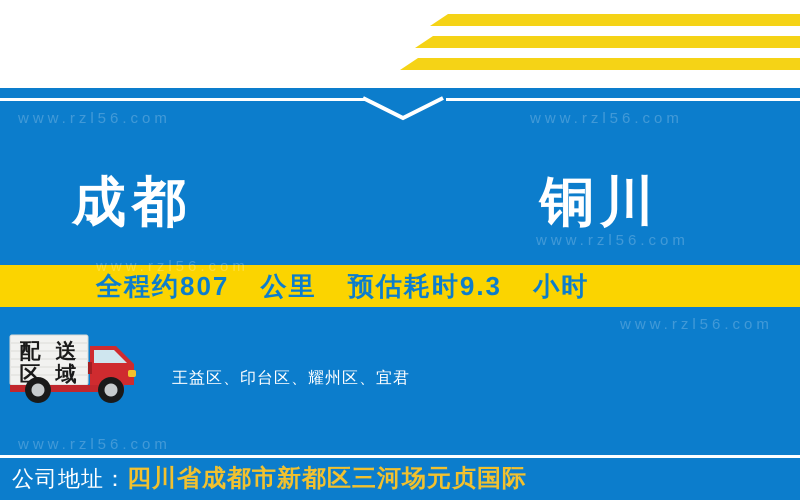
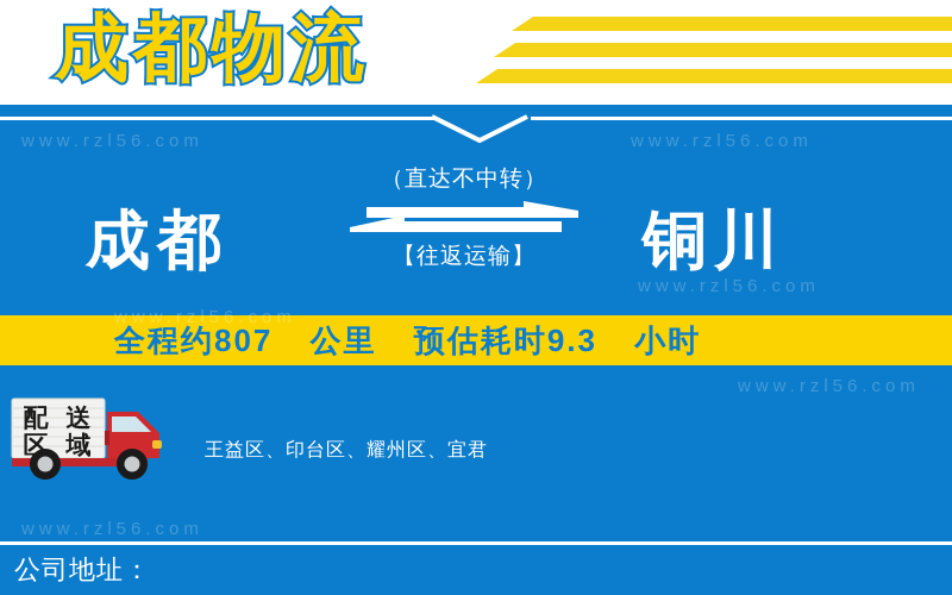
+ 成都物流
  成都
+ （直达不中转）
+ 【往返运输】
  铜川
  全程约807 公里 预估耗时9.3 小时
  配
  送
  区
  域
  王益区、印台区、耀州区、宜君
  公司地址：
- 四川省成都市新都区三河场元贞国际
  www.rzl56.com
  www.rzl56.com
  www.rzl56.com
  www.rzl56.com
  www.rzl56.com
  www.rzl56.com
